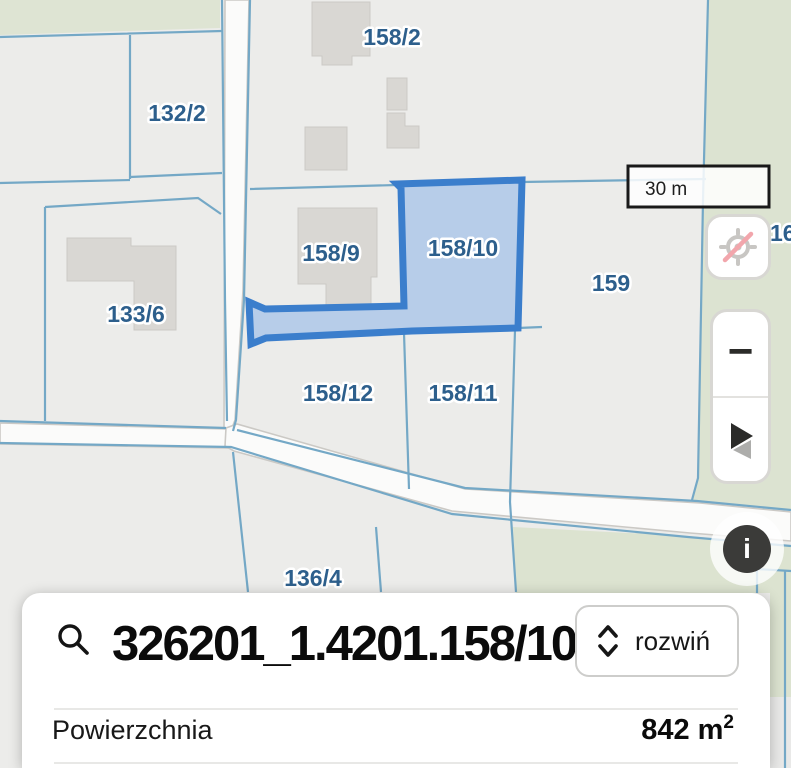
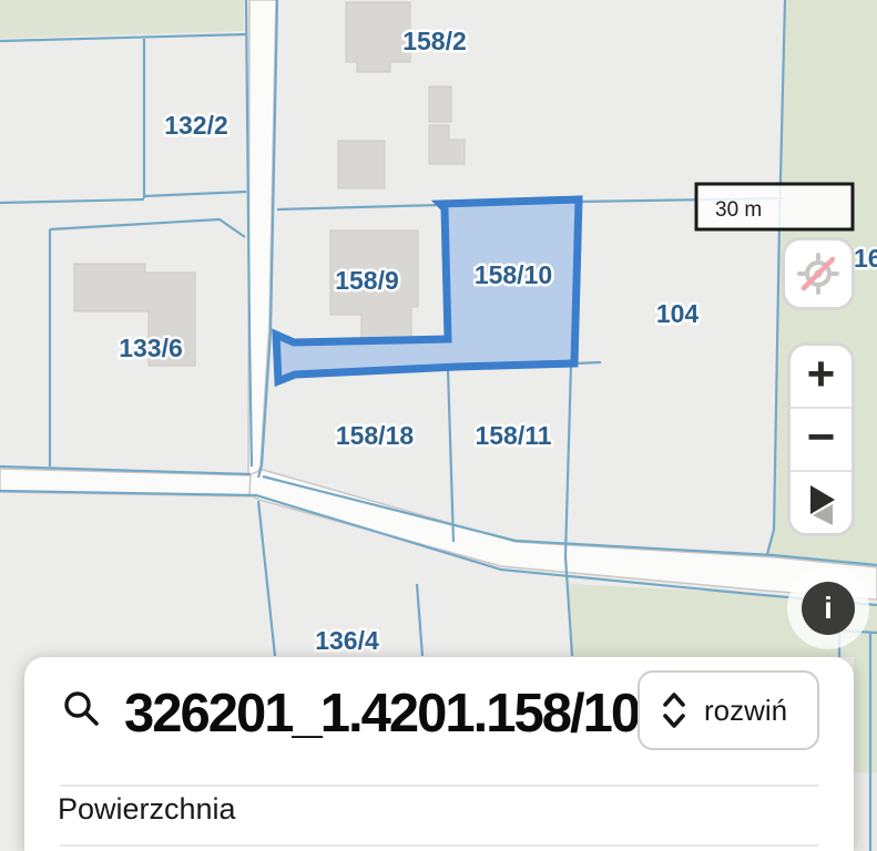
  30 m
  158/2
  132/2
  158/9
  158/10
- 159
+ 104
  133/6
- 158/12
+ 158/18
  158/11
  136/4
  16
+ +
  −
  i
  326201_1.4201.158/10
  rozwiń
  Powierzchnia
- 842 m2
